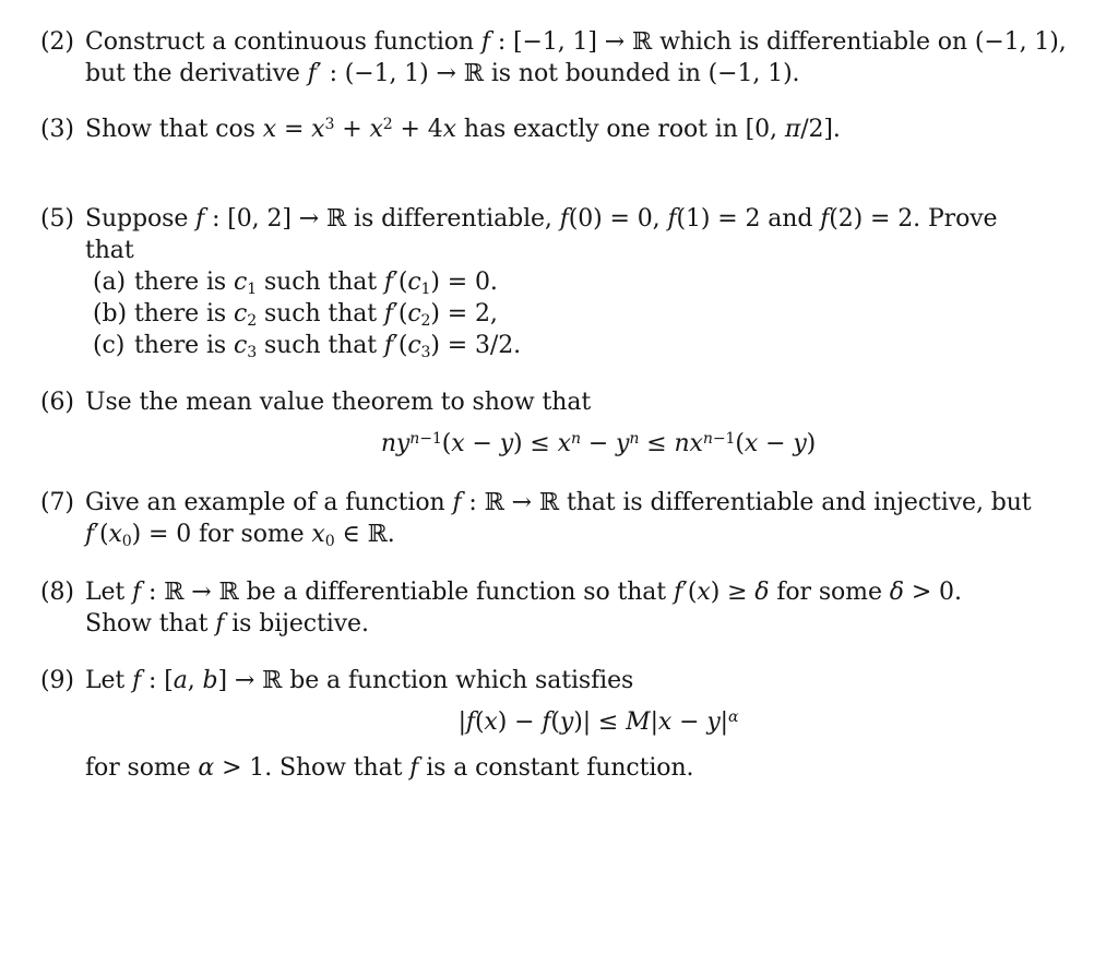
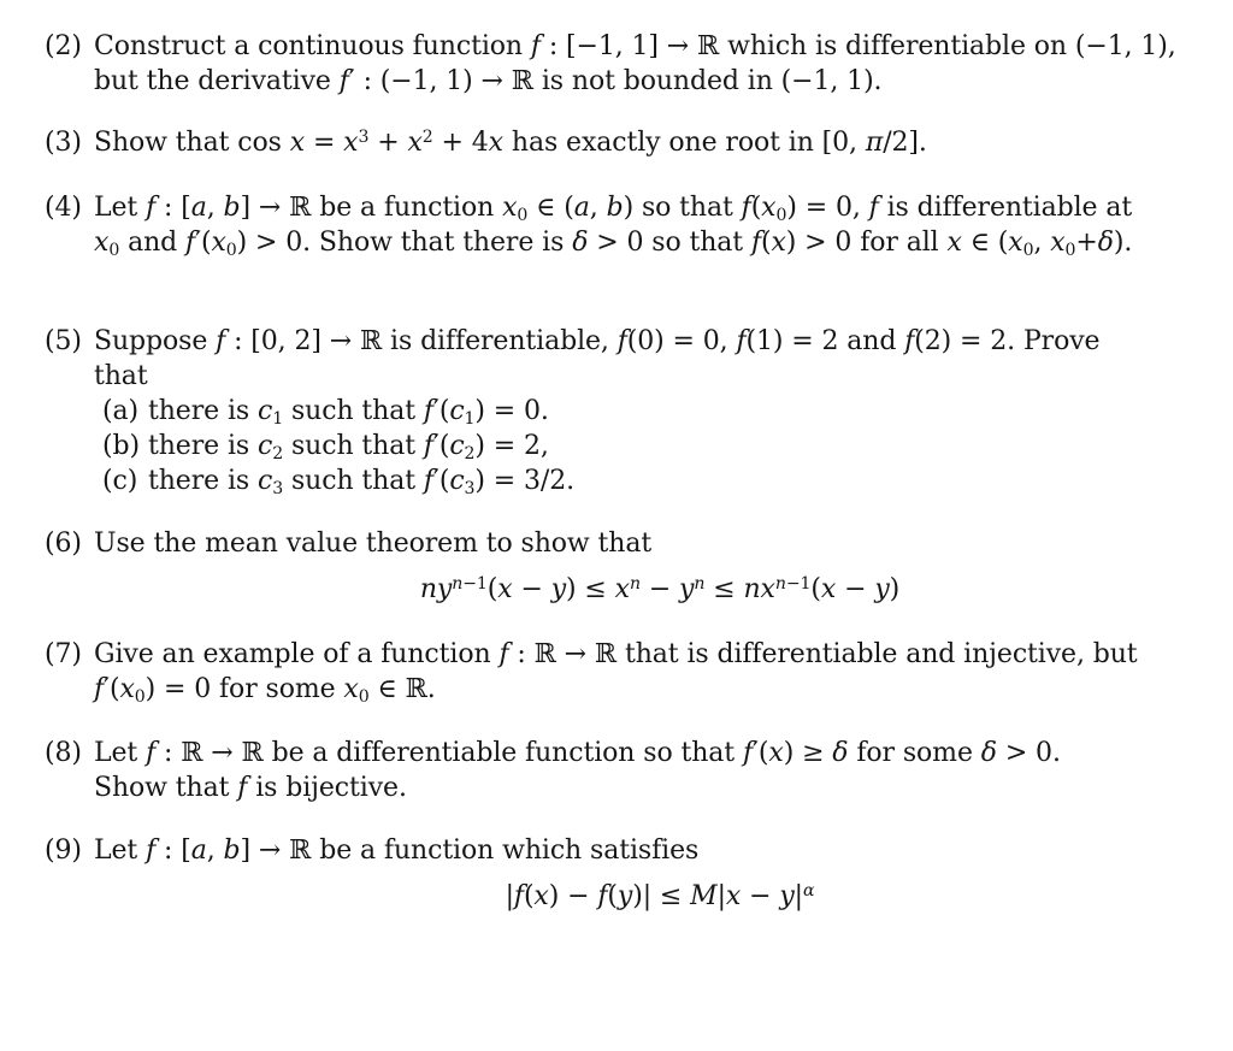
  (2)
  Construct a continuous function f : [−1, 1] → ℝ which is differentiable on (−1, 1),
  but the derivative f′ : (−1, 1) → ℝ is not bounded in (−1, 1).
  (3)
  Show that cos x = x3 + x2 + 4x has exactly one root in [0, π/2].
+ (4)
+ Let f : [a, b] → ℝ be a function x0 ∈ (a, b) so that f(x0) = 0, f is differentiable at
+ x0 and f′(x0) > 0. Show that there is δ > 0 so that f(x) > 0 for all x ∈ (x0, x0+δ).
  (5)
  Suppose f : [0, 2] → ℝ is differentiable, f(0) = 0, f(1) = 2 and f(2) = 2. Prove
  that
  (a)
  there is c1 such that f′(c1) = 0.
  (b)
  there is c2 such that f′(c2) = 2,
  (c)
  there is c3 such that f′(c3) = 3/2.
  (6)
  Use the mean value theorem to show that
  nyn−1(x − y) ≤ xn − yn ≤ nxn−1(x − y)
  (7)
  Give an example of a function f : ℝ → ℝ that is differentiable and injective, but
  f′(x0) = 0 for some x0 ∈ ℝ.
  (8)
  Let f : ℝ → ℝ be a differentiable function so that f′(x) ≥ δ for some δ > 0.
  Show that f is bijective.
  (9)
  Let f : [a, b] → ℝ be a function which satisfies
  |f(x) − f(y)| ≤ M|x − y|α
- for some α > 1. Show that f is a constant function.
